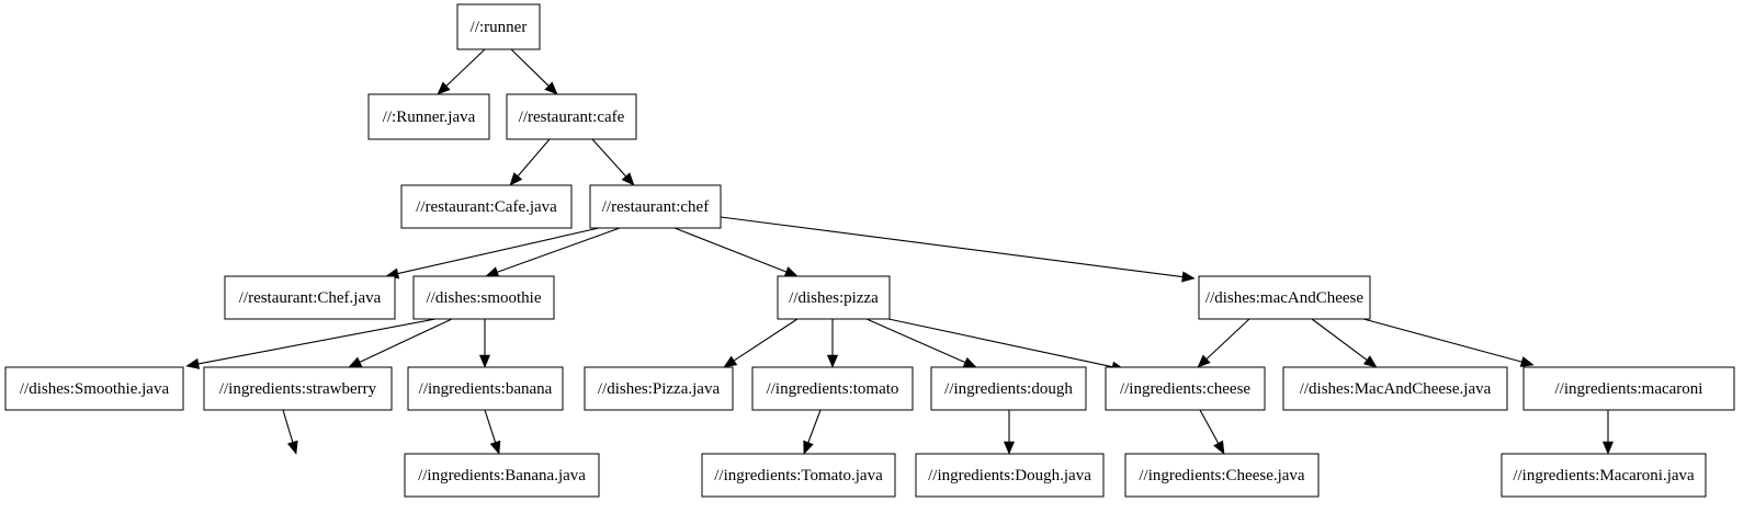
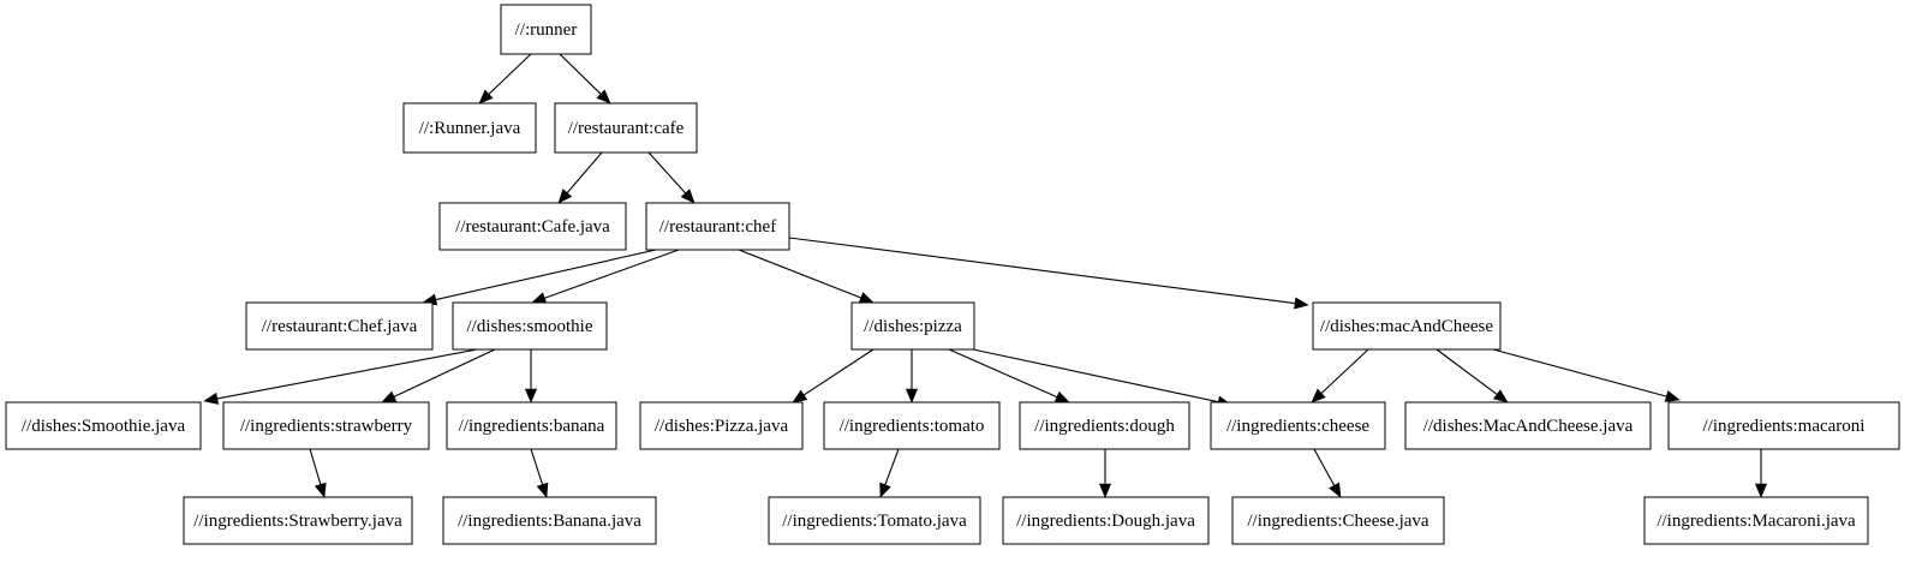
  //:runner
  //:Runner.java
  //restaurant:cafe
  //restaurant:Cafe.java
  //restaurant:chef
  //restaurant:Chef.java
  //dishes:smoothie
  //dishes:pizza
  //dishes:macAndCheese
  //dishes:Smoothie.java
  //ingredients:strawberry
  //ingredients:banana
  //dishes:Pizza.java
  //ingredients:tomato
  //ingredients:dough
  //ingredients:cheese
  //dishes:MacAndCheese.java
  //ingredients:macaroni
+ //ingredients:Strawberry.java
  //ingredients:Banana.java
  //ingredients:Tomato.java
  //ingredients:Dough.java
  //ingredients:Cheese.java
  //ingredients:Macaroni.java
